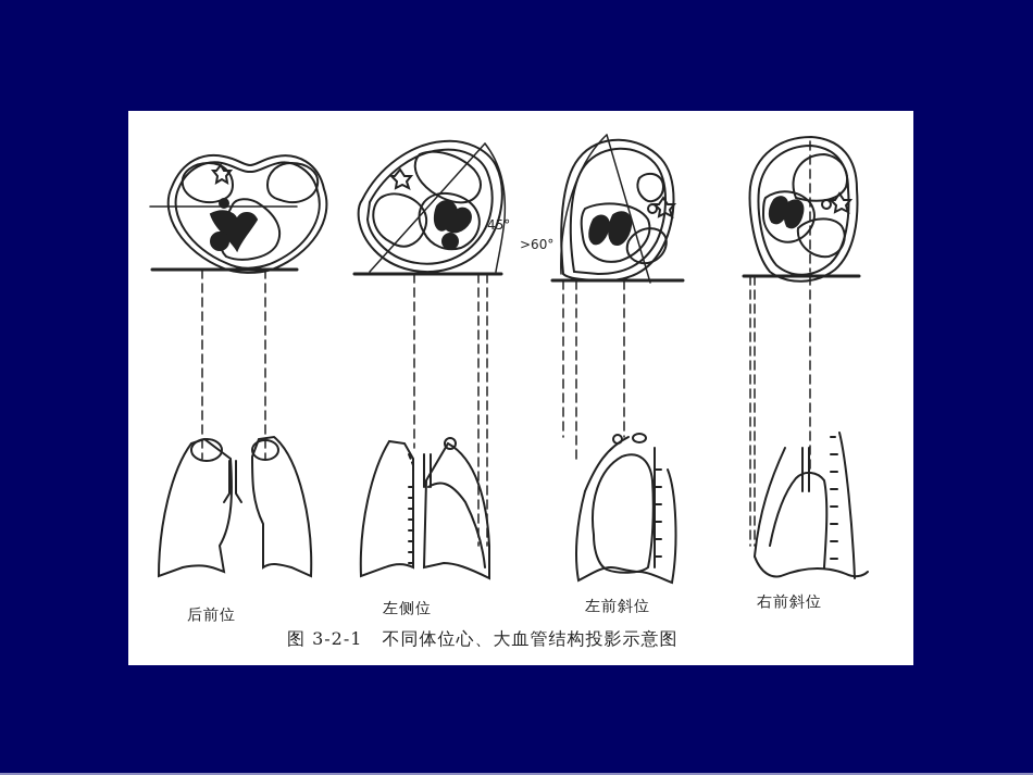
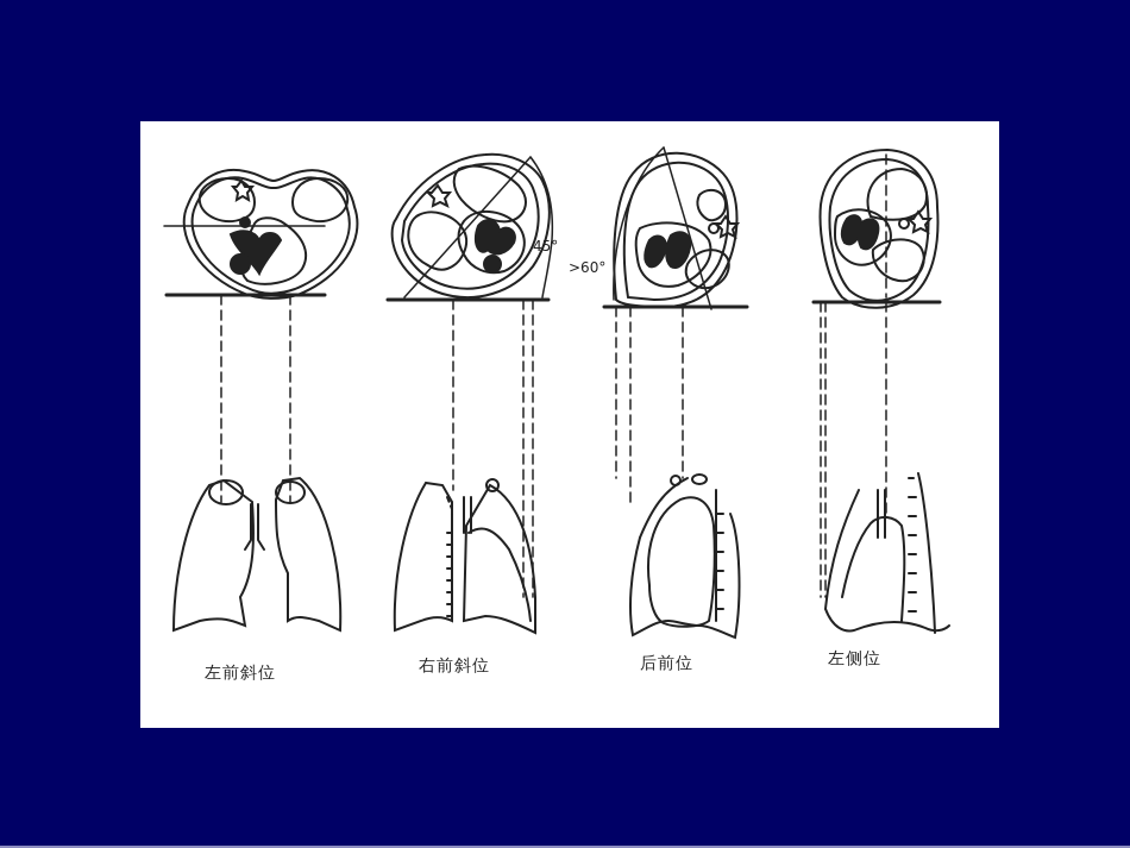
  45°
  >60°
- 后前位
+ 左前斜位
- 左侧位
+ 右前斜位
- 左前斜位
+ 后前位
- 右前斜位
+ 左侧位
- 图 3-2-1 不同体位心、大血管结构投影示意图
